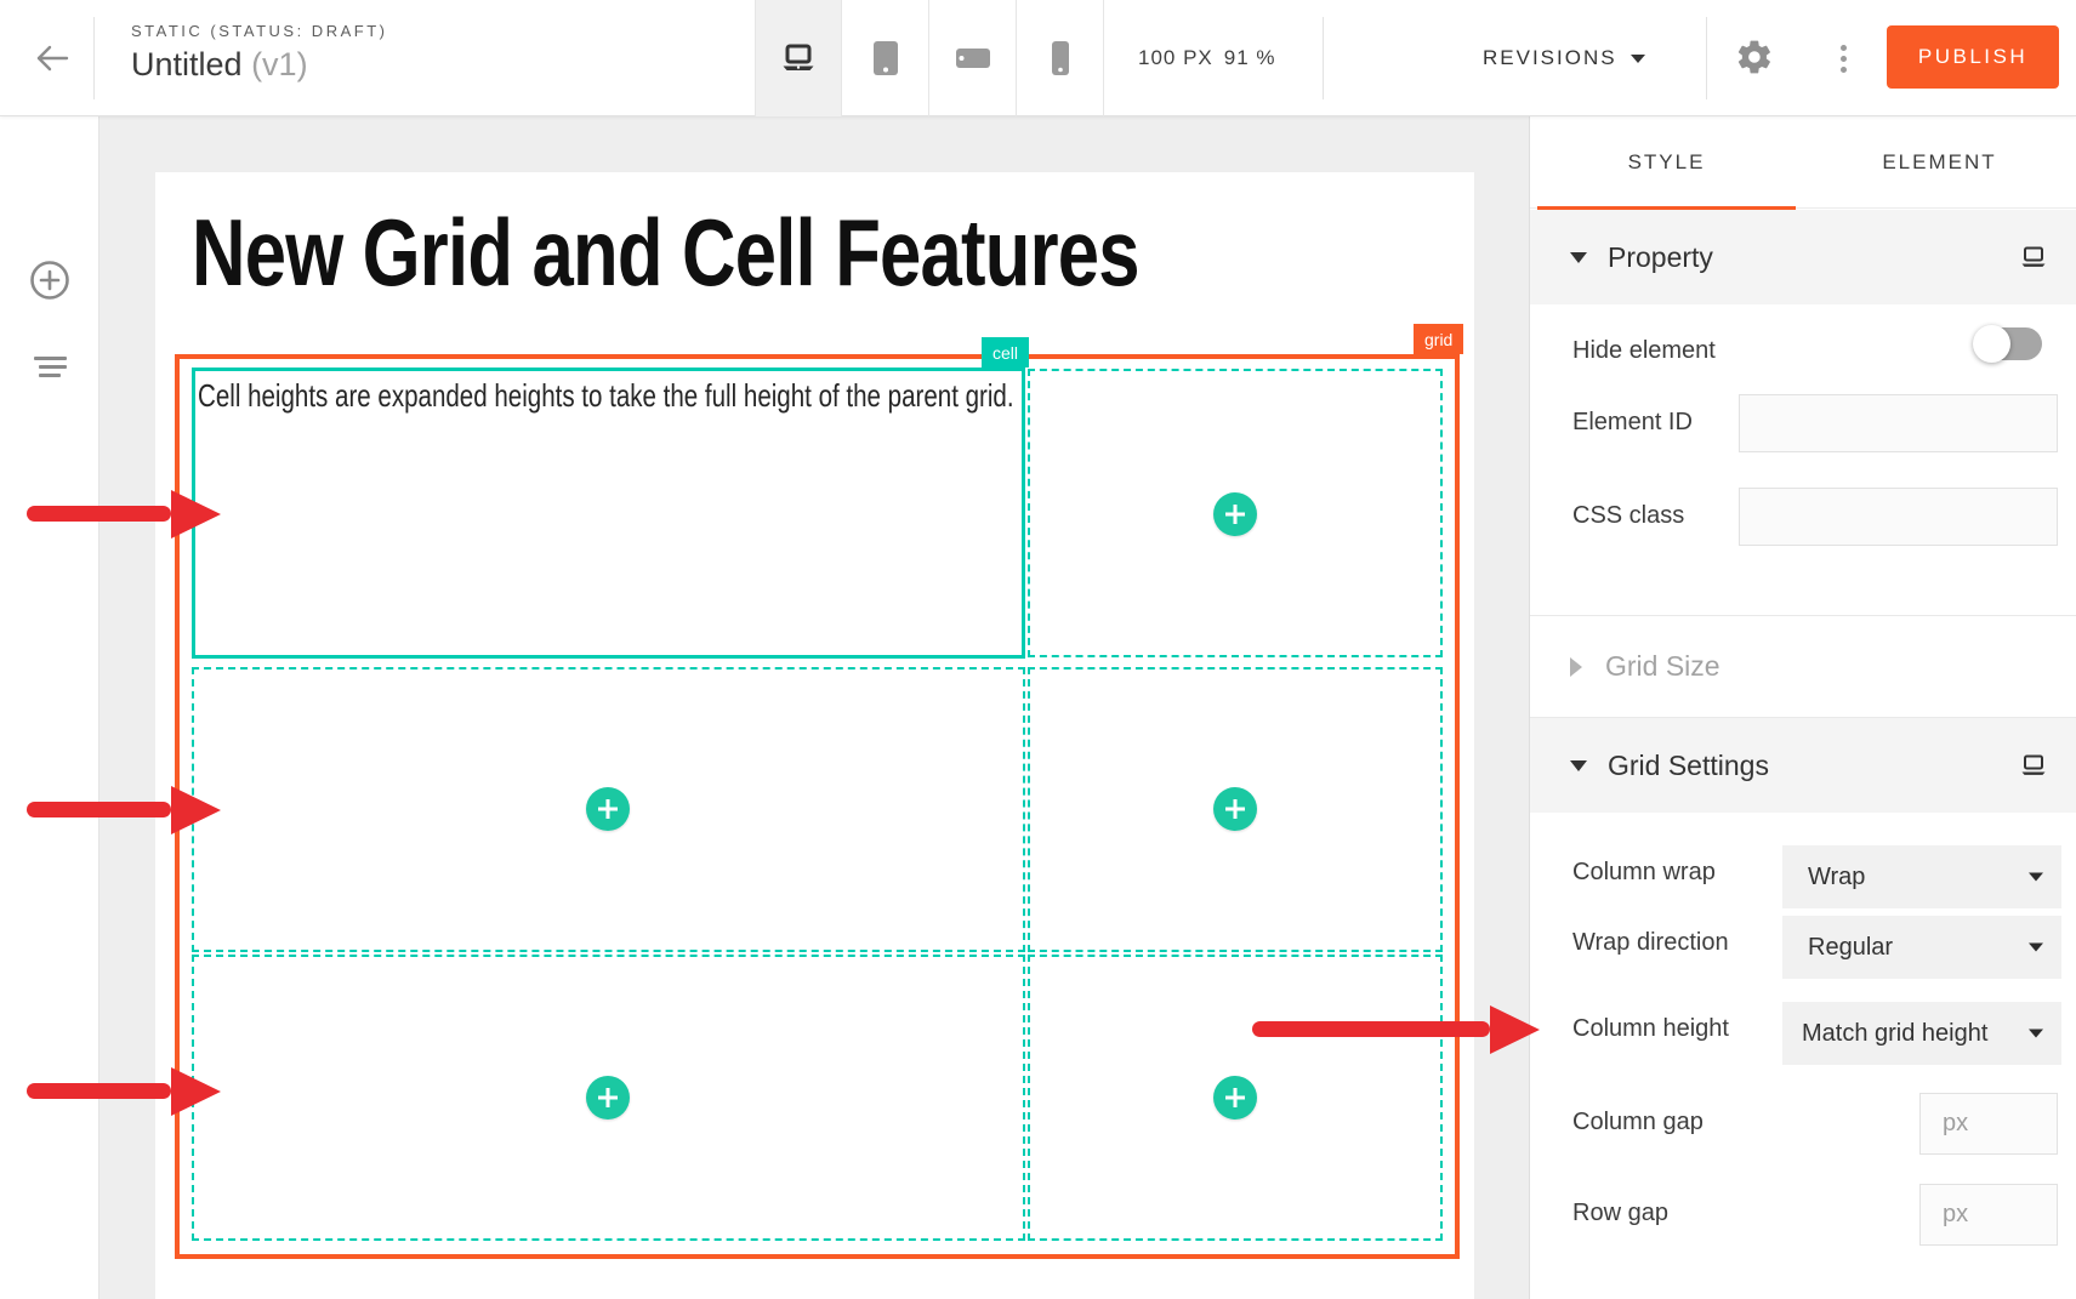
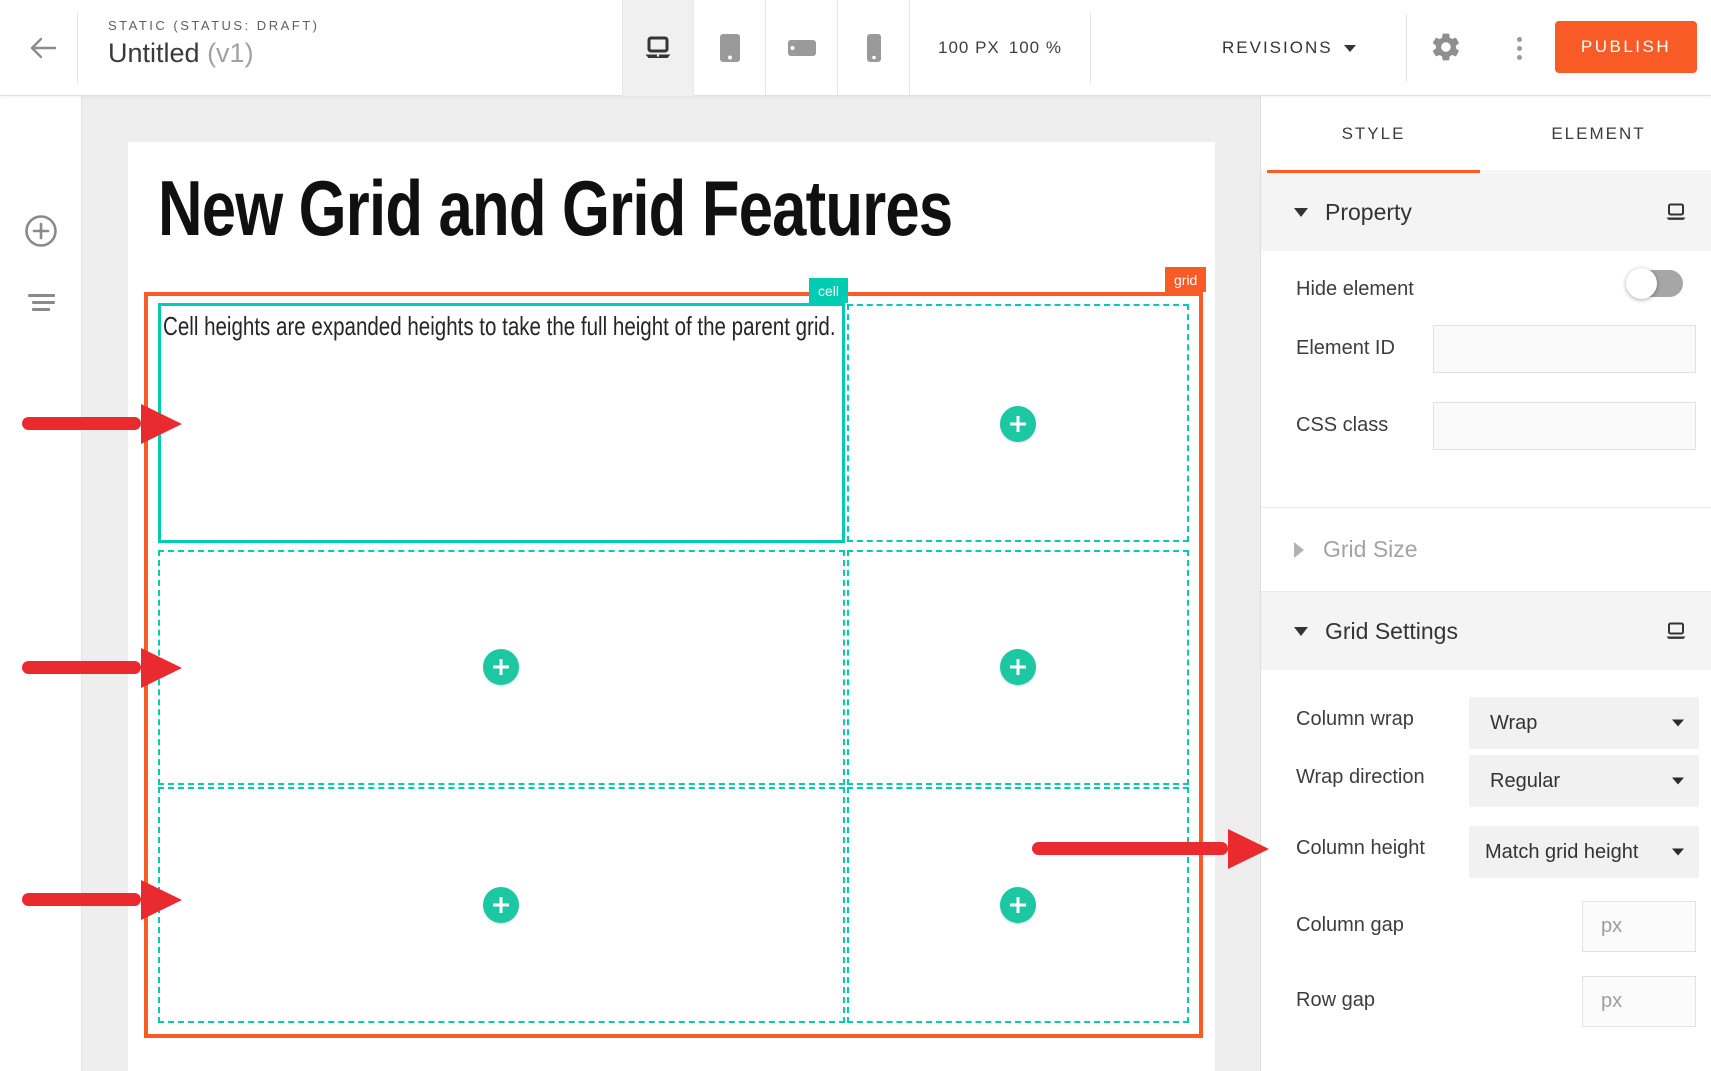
  STATIC (STATUS: DRAFT)
  Untitled (v1)
  100 PX
- 91 %
+ 100 %
  REVISIONS
  PUBLISH
- New Grid and Cell Features
+ New Grid and Grid Features
  grid
  cell
  Cell heights are expanded heights to take the full height of the parent grid.
  STYLE
  ELEMENT
  Property
  Hide element
  Element ID
  CSS class
  Grid Size
  Grid Settings
  Column wrap
  Wrap
  Wrap direction
  Regular
  Column height
  Match grid height
  Column gap
  px
  Row gap
  px
